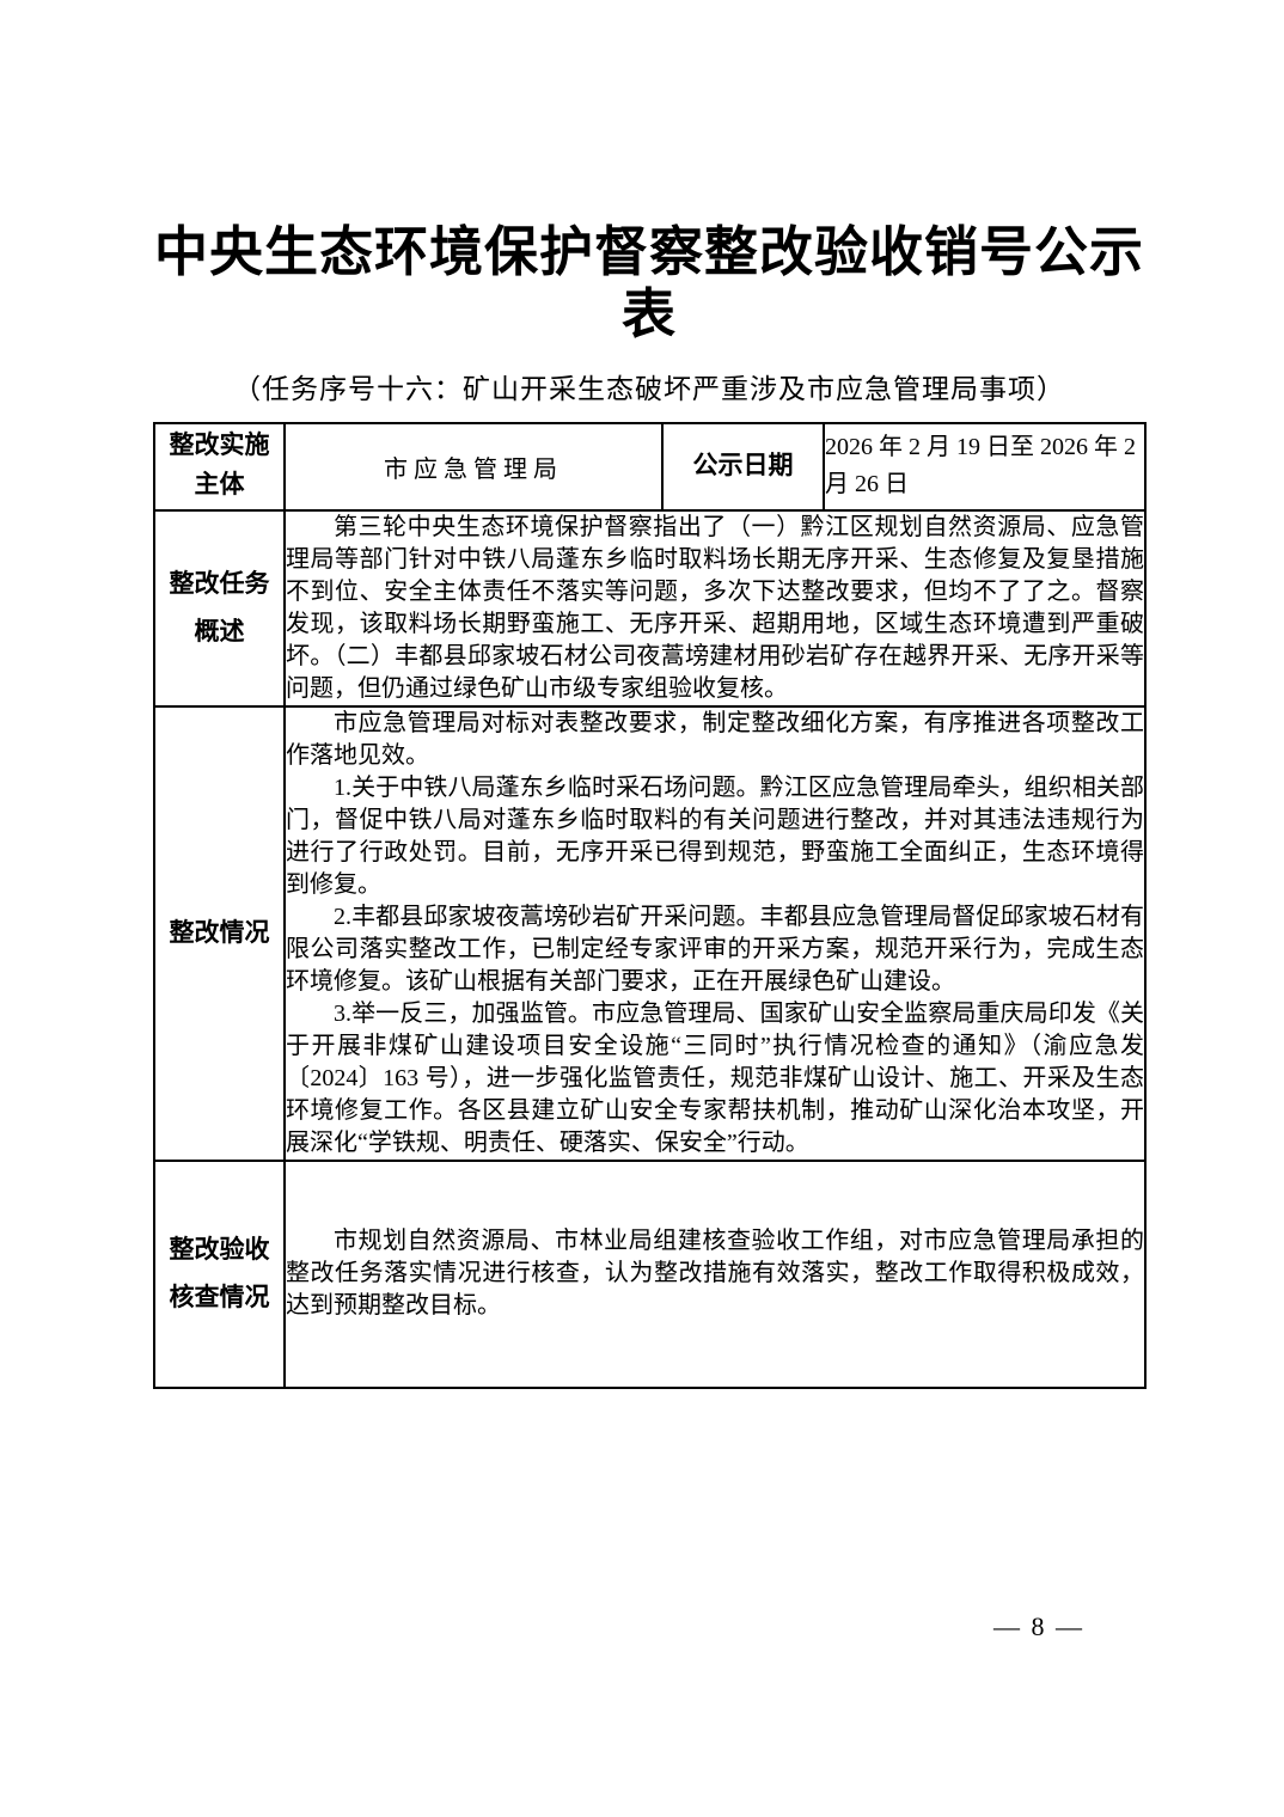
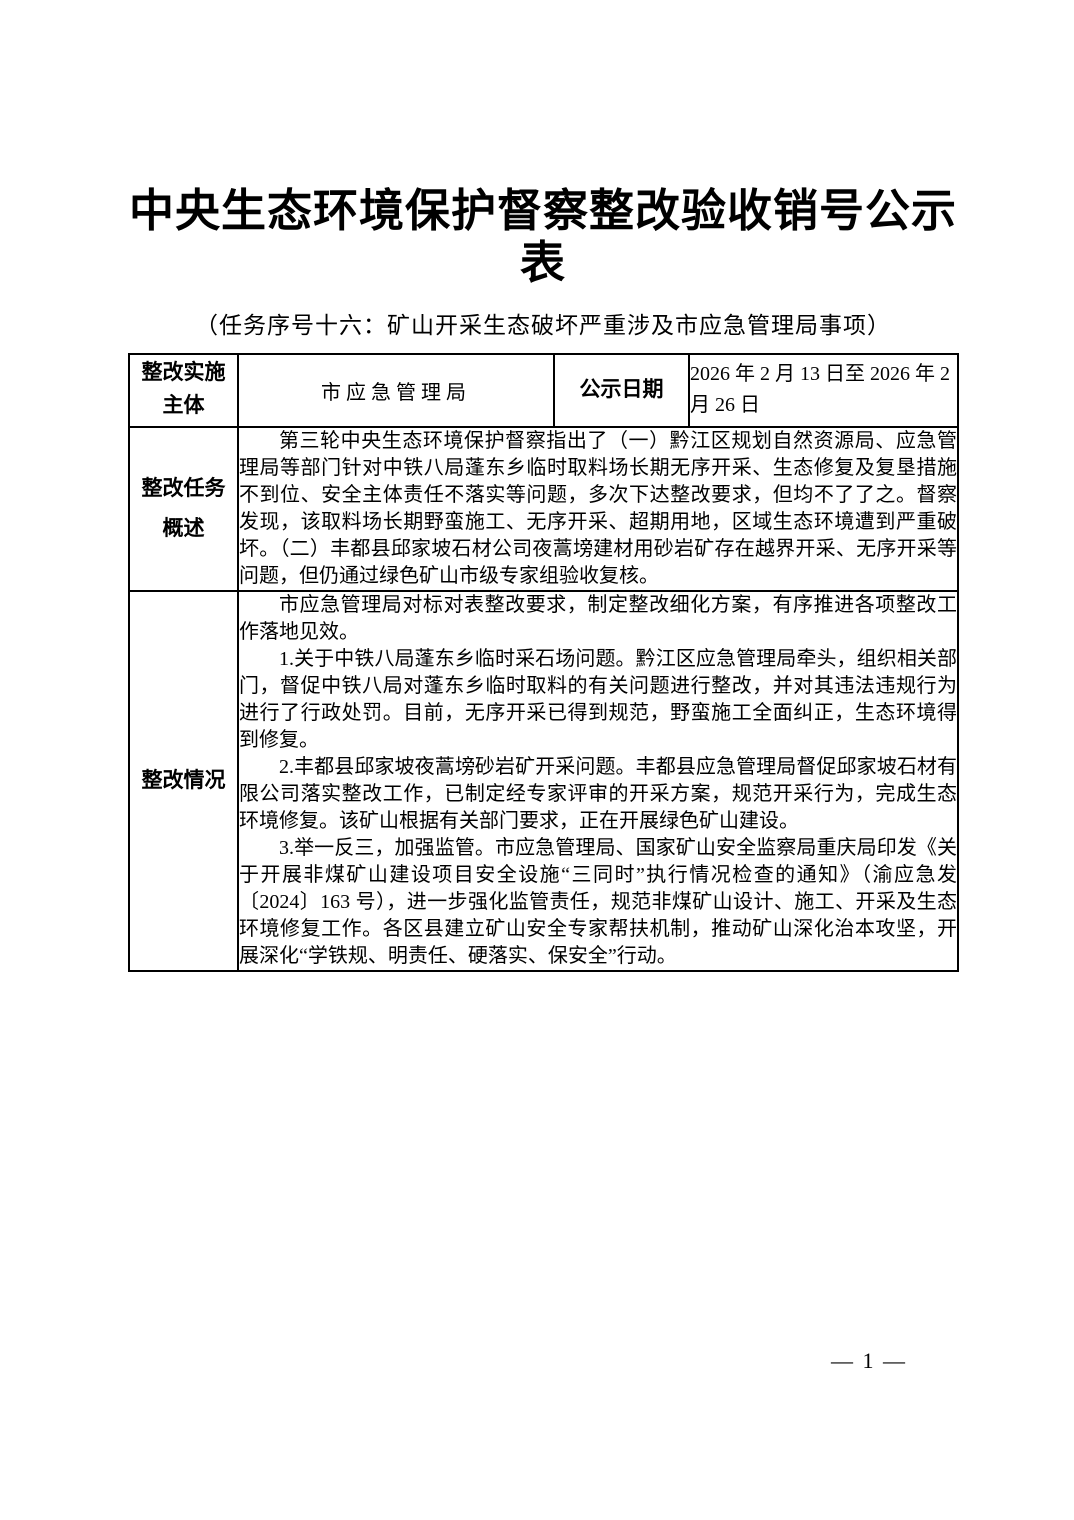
  中央生态环境保护督察整改验收销号公示表
  （任务序号十六：矿山开采生态破坏严重涉及市应急管理局事项）
- 整改实施 主体	市应急管理局	公示日期	2026 年 2 月 19 日至 2026 年 2 月 26 日
+ 整改实施 主体	市应急管理局	公示日期	2026 年 2 月 13 日至 2026 年 2 月 26 日
  整改任务 概述	第三轮中央生态环境保护督察指出了（一）黔江区规划自然资源局、应急管理局等部门针对中铁八局蓬东乡临时取料场长期无序开采、生态修复及复垦措施不到位、安全主体责任不落实等问题，多次下达整改要求，但均不了了之。督察发现，该取料场长期野蛮施工、无序开采、超期用地，区域生态环境遭到严重破坏。（二）丰都县邱家坡石材公司夜蒿塝建材用砂岩矿存在越界开采、无序开采等问题，但仍通过绿色矿山市级专家组验收复核。
  整改情况	市应急管理局对标对表整改要求，制定整改细化方案，有序推进各项整改工作落地见效。 1.关于中铁八局蓬东乡临时采石场问题。黔江区应急管理局牵头，组织相关部门，督促中铁八局对蓬东乡临时取料的有关问题进行整改，并对其违法违规行为进行了行政处罚。目前，无序开采已得到规范，野蛮施工全面纠正，生态环境得到修复。 2.丰都县邱家坡夜蒿塝砂岩矿开采问题。丰都县应急管理局督促邱家坡石材有限公司落实整改工作，已制定经专家评审的开采方案，规范开采行为，完成生态环境修复。该矿山根据有关部门要求，正在开展绿色矿山建设。 3.举一反三，加强监管。市应急管理局、国家矿山安全监察局重庆局印发《关于开展非煤矿山建设项目安全设施“三同时”执行情况检查的通知》（渝应急发〔2024〕163 号），进一步强化监管责任，规范非煤矿山设计、施工、开采及生态环境修复工作。各区县建立矿山安全专家帮扶机制，推动矿山深化治本攻坚，开展深化“学铁规、明责任、硬落实、保安全”行动。
- 整改验收 核查情况	市规划自然资源局、市林业局组建核查验收工作组，对市应急管理局承担的整改任务落实情况进行核查，认为整改措施有效落实，整改工作取得积极成效，达到预期整改目标。
- — 8 —
+ — 1 —
